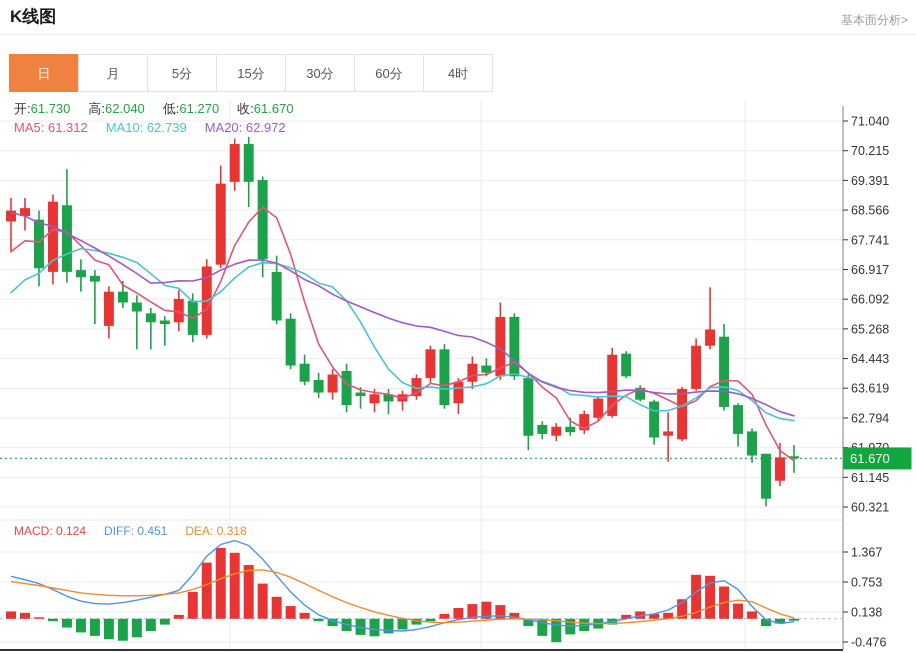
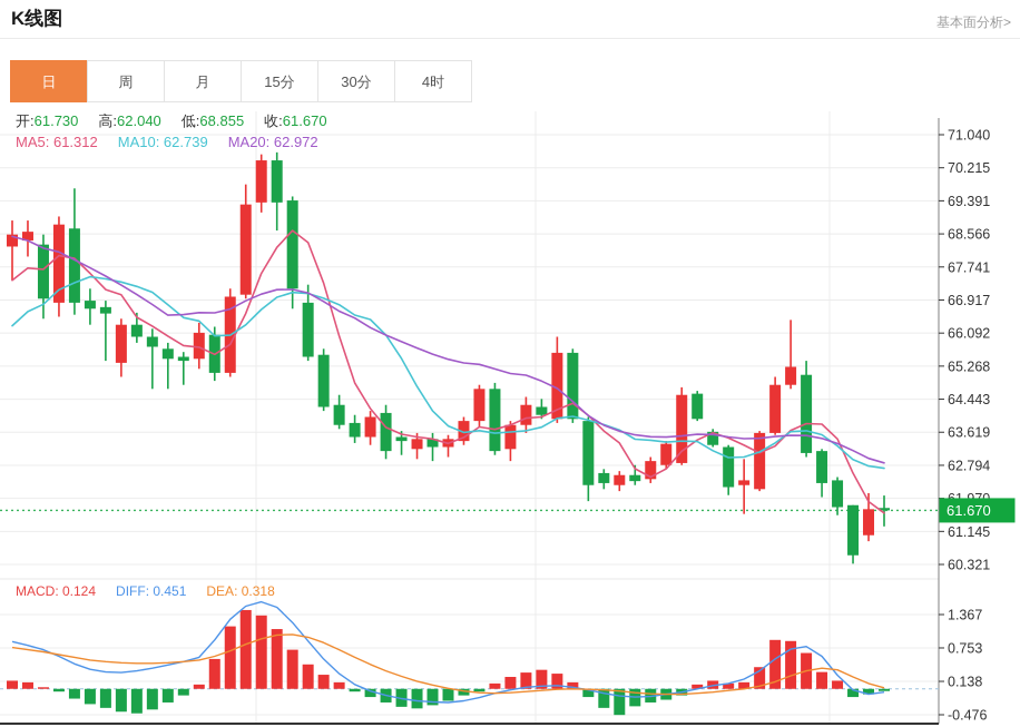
  71.040
  70.215
  69.391
  68.566
  67.741
  66.917
  66.092
  65.268
  64.443
  63.619
  62.794
  61.145
  60.321
  1.367
  0.753
  0.138
  -0.476
  61.670
  K线图
  基本面分析>
  日
+ 周
  月
- 5分
  15分
  30分
- 60分
  4时
- 开:61.730 高:62.040 低:61.270 收:61.670
+ 开:61.730 高:62.040 低:68.855 收:61.670
  MA5: 61.312 MA10: 62.739 MA20: 62.972
  MACD: 0.124 DIFF: 0.451 DEA: 0.318
